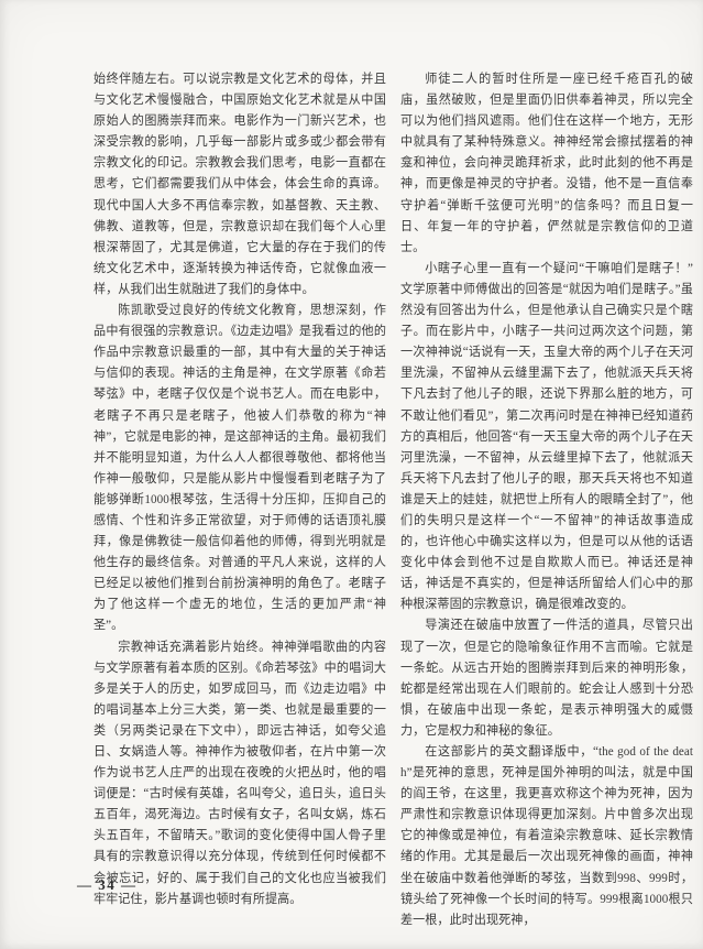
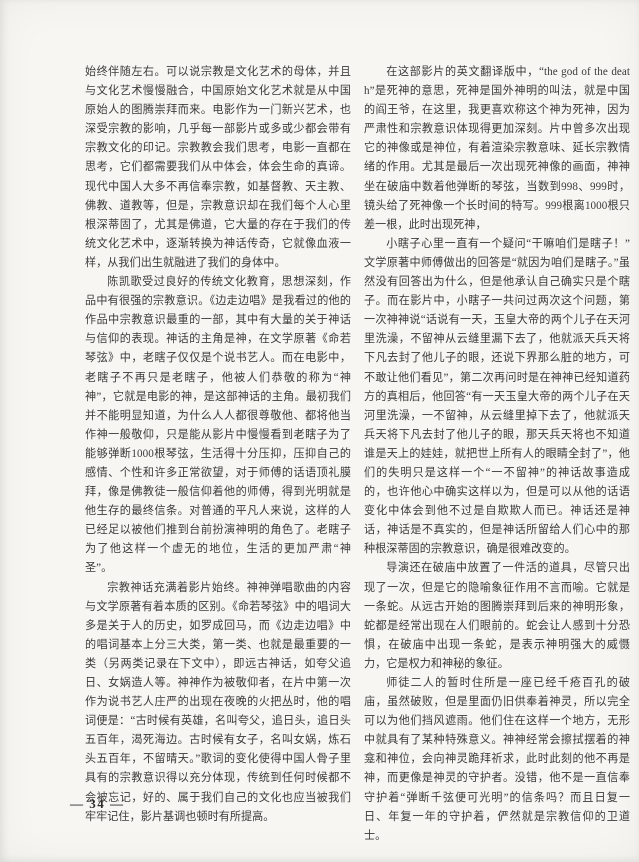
  始终伴随左右。可以说宗教是文化艺术的母体，并且与文化艺术慢慢融合，中国原始文化艺术就是从中国原始人的图腾崇拜而来。电影作为一门新兴艺术，也深受宗教的影响，几乎每一部影片或多或少都会带有宗教文化的印记。宗教教会我们思考，电影一直都在思考，它们都需要我们从中体会，体会生命的真谛。现代中国人大多不再信奉宗教，如基督教、天主教、佛教、道教等，但是，宗教意识却在我们每个人心里根深蒂固了，尤其是佛道，它大量的存在于我们的传统文化艺术中，逐渐转换为神话传奇，它就像血液一样，从我们出生就融进了我们的身体中。
  陈凯歌受过良好的传统文化教育，思想深刻，作品中有很强的宗教意识。《边走边唱》是我看过的他的作品中宗教意识最重的一部，其中有大量的关于神话与信仰的表现。神话的主角是神，在文学原著《命若琴弦》中，老瞎子仅仅是个说书艺人。而在电影中，老瞎子不再只是老瞎子，他被人们恭敬的称为“神神”，它就是电影的神，是这部神话的主角。最初我们并不能明显知道，为什么人人都很尊敬他、都将他当作神一般敬仰，只是能从影片中慢慢看到老瞎子为了能够弹断1000根琴弦，生活得十分压抑，压抑自己的感情、个性和许多正常欲望，对于师傅的话语顶礼膜拜，像是佛教徒一般信仰着他的师傅，得到光明就是他生存的最终信条。对普通的平凡人来说，这样的人已经足以被他们推到台前扮演神明的角色了。老瞎子为了他这样一个虚无的地位，生活的更加严肃“神圣”。
  宗教神话充满着影片始终。神神弹唱歌曲的内容与文学原著有着本质的区别。《命若琴弦》中的唱词大多是关于人的历史，如罗成回马，而《边走边唱》中的唱词基本上分三大类，第一类、也就是最重要的一类（另两类记录在下文中），即远古神话，如夸父追日、女娲造人等。神神作为被敬仰者，在片中第一次作为说书艺人庄严的出现在夜晚的火把丛时，他的唱词便是：“古时候有英雄，名叫夸父，追日头，追日头五百年，渴死海边。古时候有女子，名叫女娲，炼石头五百年，不留晴天。”歌词的变化使得中国人骨子里具有的宗教意识得以充分体现，传统到任何时候都不会被忘记，好的、属于我们自己的文化也应当被我们牢牢记住，影片基调也顿时有所提高。
- 师徒二人的暂时住所是一座已经千疮百孔的破庙，虽然破败，但是里面仍旧供奉着神灵，所以完全可以为他们挡风遮雨。他们住在这样一个地方，无形中就具有了某种特殊意义。神神经常会擦拭摆着的神龛和神位，会向神灵跪拜祈求，此时此刻的他不再是神，而更像是神灵的守护者。没错，他不是一直信奉守护着“弹断千弦便可光明”的信条吗？而且日复一日、年复一年的守护着，俨然就是宗教信仰的卫道士。
+ 在这部影片的英文翻译版中，“the god of the death”是死神的意思，死神是国外神明的叫法，就是中国的阎王爷，在这里，我更喜欢称这个神为死神，因为严肃性和宗教意识体现得更加深刻。片中曾多次出现它的神像或是神位，有着渲染宗教意味、延长宗教情绪的作用。尤其是最后一次出现死神像的画面，神神坐在破庙中数着他弹断的琴弦，当数到998、999时，镜头给了死神像一个长时间的特写。999根离1000根只差一根，此时出现死神，
  小瞎子心里一直有一个疑问“干嘛咱们是瞎子！”文学原著中师傅做出的回答是“就因为咱们是瞎子。”虽然没有回答出为什么，但是他承认自己确实只是个瞎子。而在影片中，小瞎子一共问过两次这个问题，第一次神神说“话说有一天，玉皇大帝的两个儿子在天河里洗澡，不留神从云缝里漏下去了，他就派天兵天将下凡去封了他儿子的眼，还说下界那么脏的地方，可不敢让他们看见”，第二次再问时是在神神已经知道药方的真相后，他回答“有一天玉皇大帝的两个儿子在天河里洗澡，一不留神，从云缝里掉下去了，他就派天兵天将下凡去封了他儿子的眼，那天兵天将也不知道谁是天上的娃娃，就把世上所有人的眼睛全封了”，他们的失明只是这样一个“一不留神”的神话故事造成的，也许他心中确实这样以为，但是可以从他的话语变化中体会到他不过是自欺欺人而已。神话还是神话，神话是不真实的，但是神话所留给人们心中的那种根深蒂固的宗教意识，确是很难改变的。
  导演还在破庙中放置了一件活的道具，尽管只出现了一次，但是它的隐喻象征作用不言而喻。它就是一条蛇。从远古开始的图腾崇拜到后来的神明形象，蛇都是经常出现在人们眼前的。蛇会让人感到十分恐惧，在破庙中出现一条蛇，是表示神明强大的威慑力，它是权力和神秘的象征。
- 在这部影片的英文翻译版中，“the god of the death”是死神的意思，死神是国外神明的叫法，就是中国的阎王爷，在这里，我更喜欢称这个神为死神，因为严肃性和宗教意识体现得更加深刻。片中曾多次出现它的神像或是神位，有着渲染宗教意味、延长宗教情绪的作用。尤其是最后一次出现死神像的画面，神神坐在破庙中数着他弹断的琴弦，当数到998、999时，镜头给了死神像一个长时间的特写。999根离1000根只差一根，此时出现死神，
+ 师徒二人的暂时住所是一座已经千疮百孔的破庙，虽然破败，但是里面仍旧供奉着神灵，所以完全可以为他们挡风遮雨。他们住在这样一个地方，无形中就具有了某种特殊意义。神神经常会擦拭摆着的神龛和神位，会向神灵跪拜祈求，此时此刻的他不再是神，而更像是神灵的守护者。没错，他不是一直信奉守护着“弹断千弦便可光明”的信条吗？而且日复一日、年复一年的守护着，俨然就是宗教信仰的卫道士。
  — 34 —
